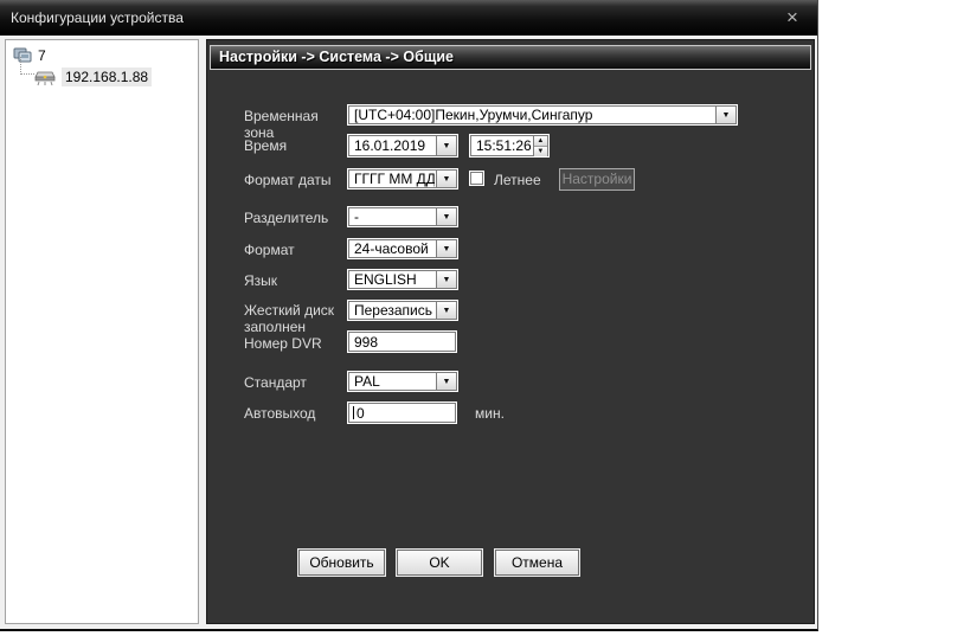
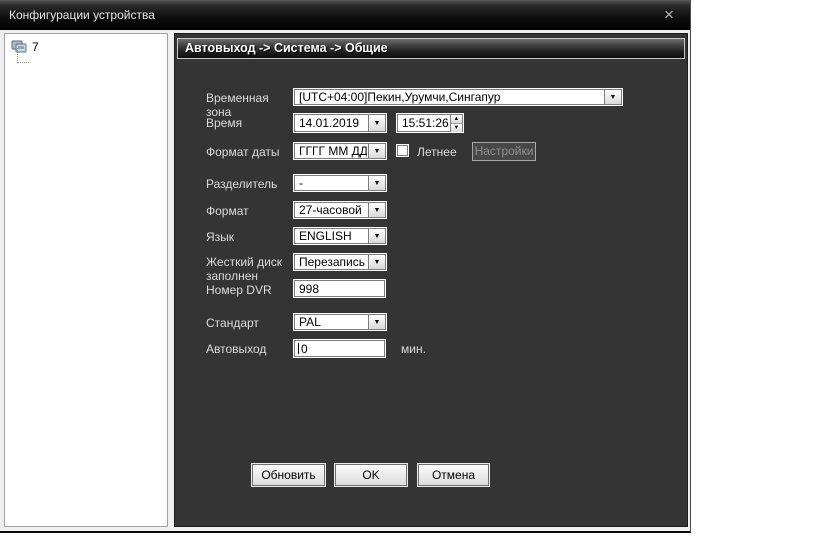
  Конфигурации устройства
  ×
  7
- 192.168.1.88
- Настройки -> Система -> Общие
+ Автовыход -> Система -> Общие
  Временная зона
  [UTC+04:00]Пекин,Урумчи,Сингапур
  Время
- 16.01.2019
+ 14.01.2019
  15:51:26
  Формат даты
  ГГГГ ММ ДД
  Летнее
  Настройки
  Разделитель
  -
  Формат
- 24-часовой
+ 27-часовой
  Язык
  ENGLISH
  Жесткий диск заполнен
  Перезапись
  Номер DVR
  998
  Стандарт
  PAL
  Автовыход
  0
  мин.
  Обновить
  OK
  Отмена
